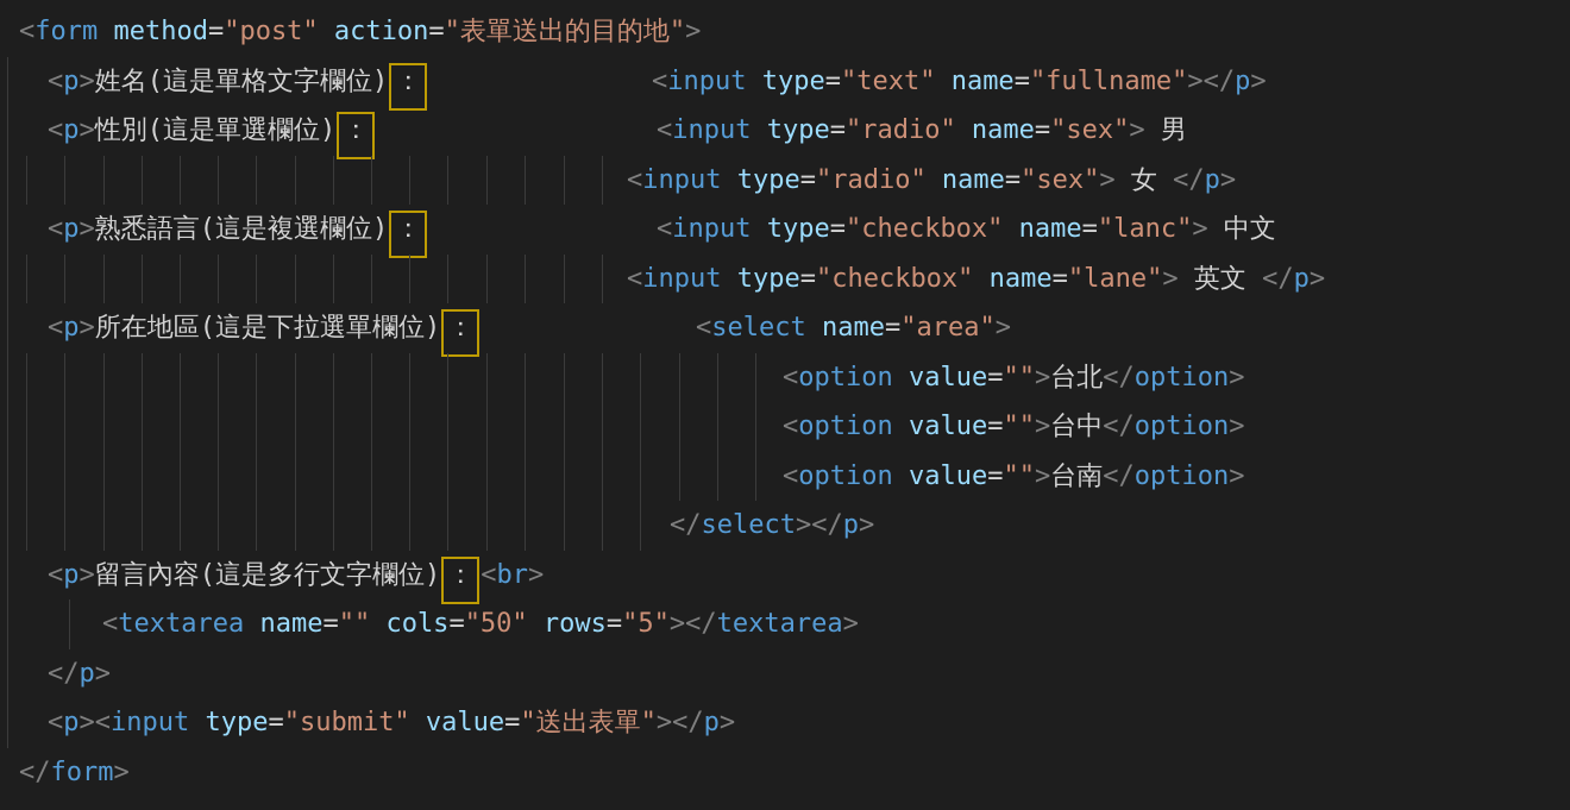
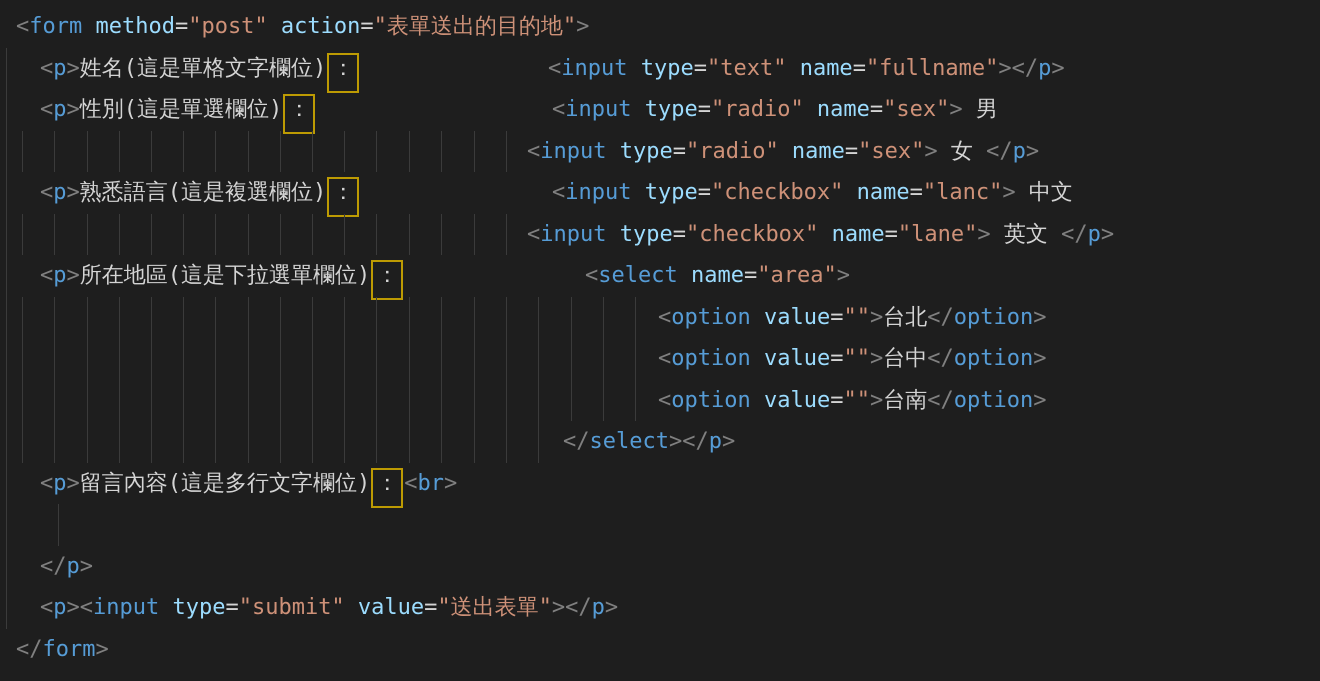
  <form method="post" action="表單送出的目的地">
  <p>姓名(這是單格文字欄位) ：
  <input type="text" name="fullname"></p>
  <p>性別(這是單選欄位) ：
  <input type="radio" name="sex"> 男
  <input type="radio" name="sex"> 女 </p>
  <p>熟悉語言(這是複選欄位) ：
  <input type="checkbox" name="lanc"> 中文
  <input type="checkbox" name="lane"> 英文 </p>
  <p>所在地區(這是下拉選單欄位) ：
  <select name="area">
  <option value="">台北</option>
  <option value="">台中</option>
  <option value="">台南</option>
  </select></p>
  <p>留言內容(這是多行文字欄位) ： <br>
- <textarea name="" cols="50" rows="5"></textarea>
  </p>
  <p><input type="submit" value="送出表單"></p>
  </form>
